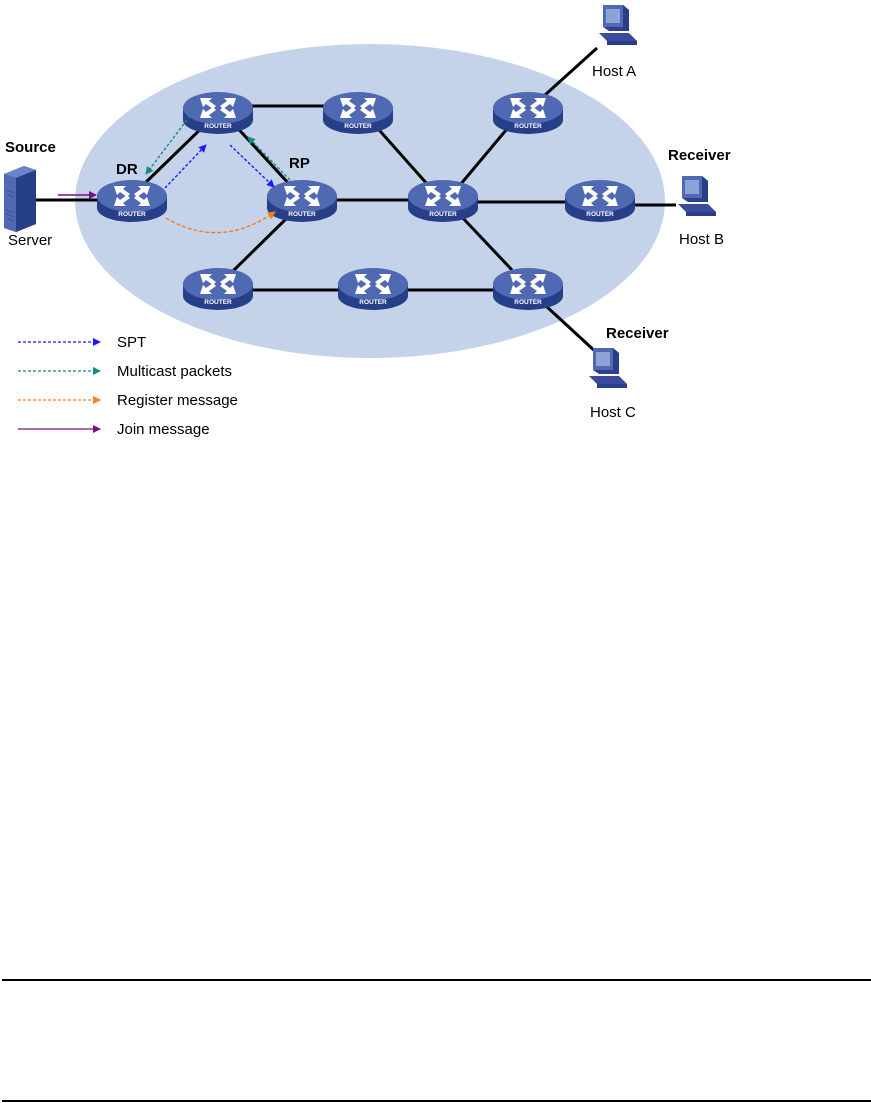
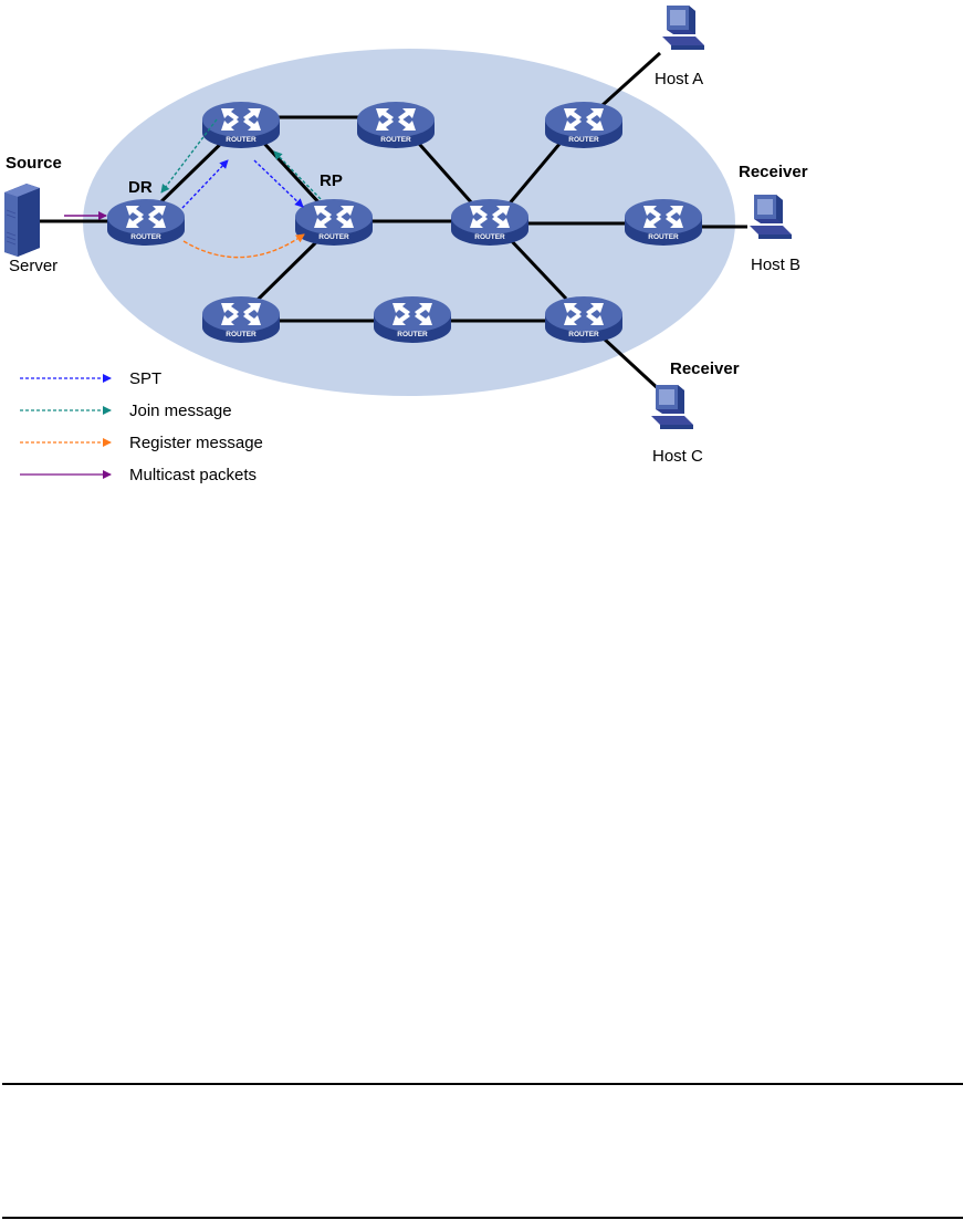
  DR
  RP
  Source
  Server
  Host A
  Receiver
  Host B
  Receiver
  Host C
  SPT
- Multicast packets
+ Join message
  Register message
- Join message
+ Multicast packets
